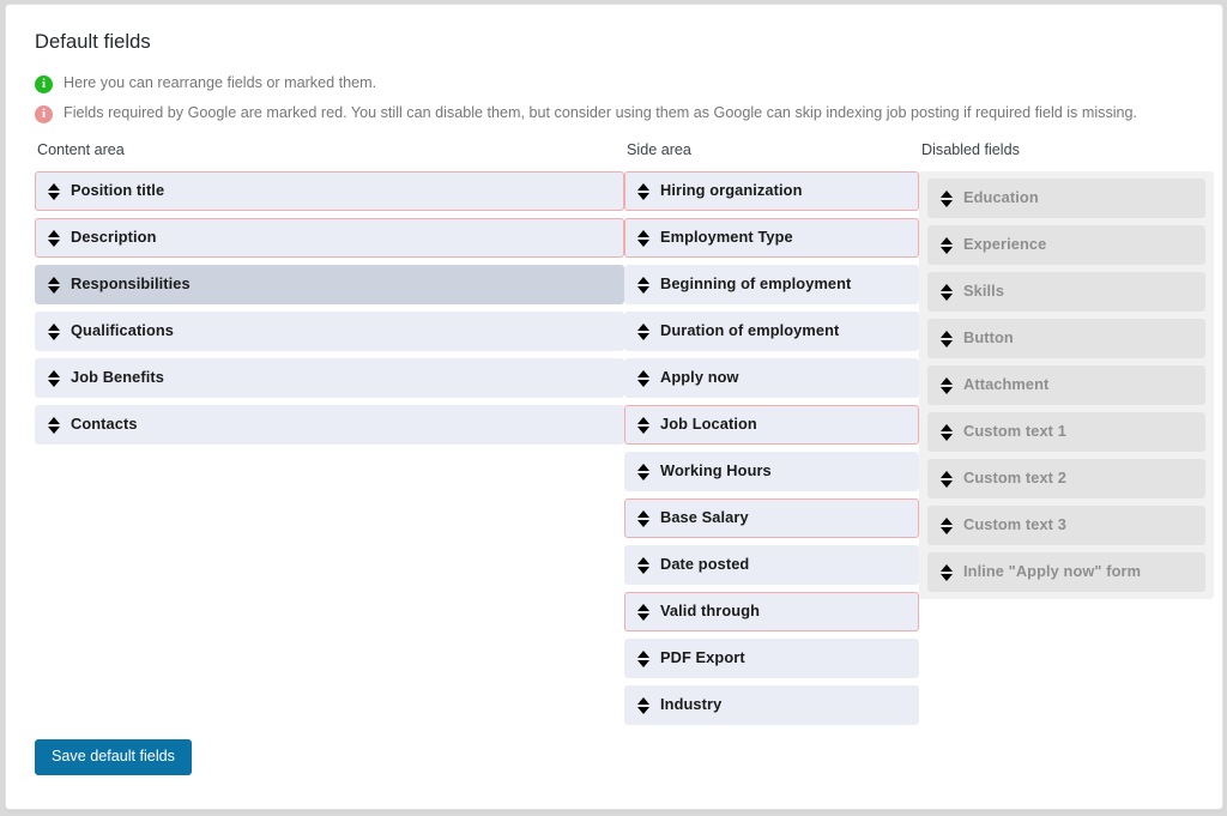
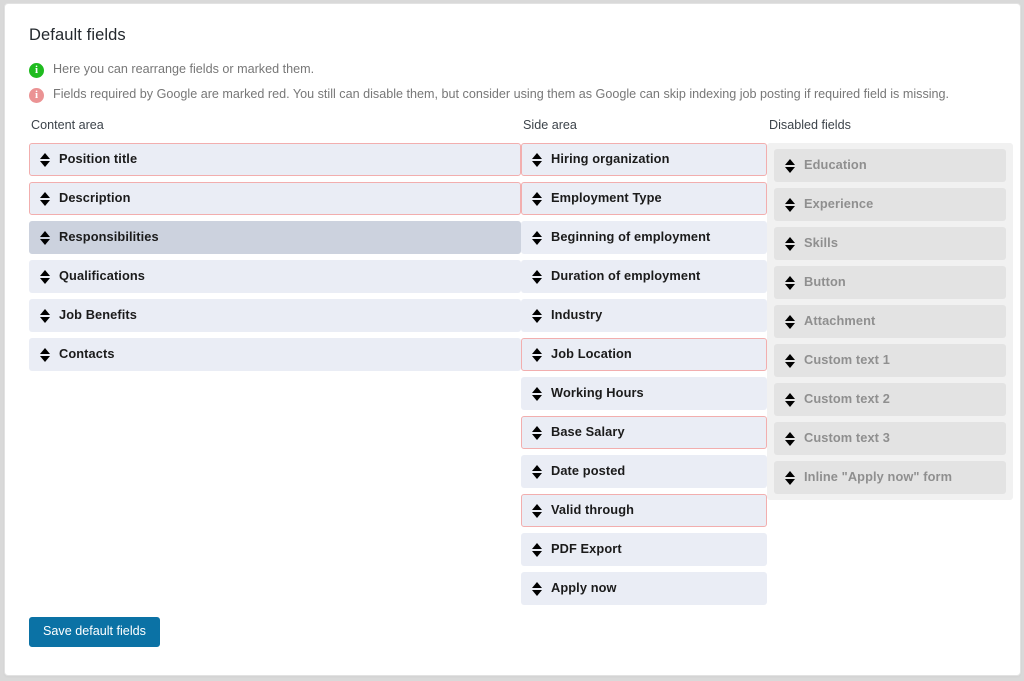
  Default fields
  i
  Here you can rearrange fields or marked them.
  i
  Fields required by Google are marked red. You still can disable them, but consider using them as Google can skip indexing job posting if required field is missing.
  Content area
  Position title
  Description
  Responsibilities
  Qualifications
  Job Benefits
  Contacts
  Side area
  Hiring organization
  Employment Type
  Beginning of employment
  Duration of employment
- Apply now
+ Industry
  Job Location
  Working Hours
  Base Salary
  Date posted
  Valid through
  PDF Export
- Industry
+ Apply now
  Disabled fields
  Education
  Experience
  Skills
  Button
  Attachment
  Custom text 1
  Custom text 2
  Custom text 3
  Inline "Apply now" form
  Save default fields
